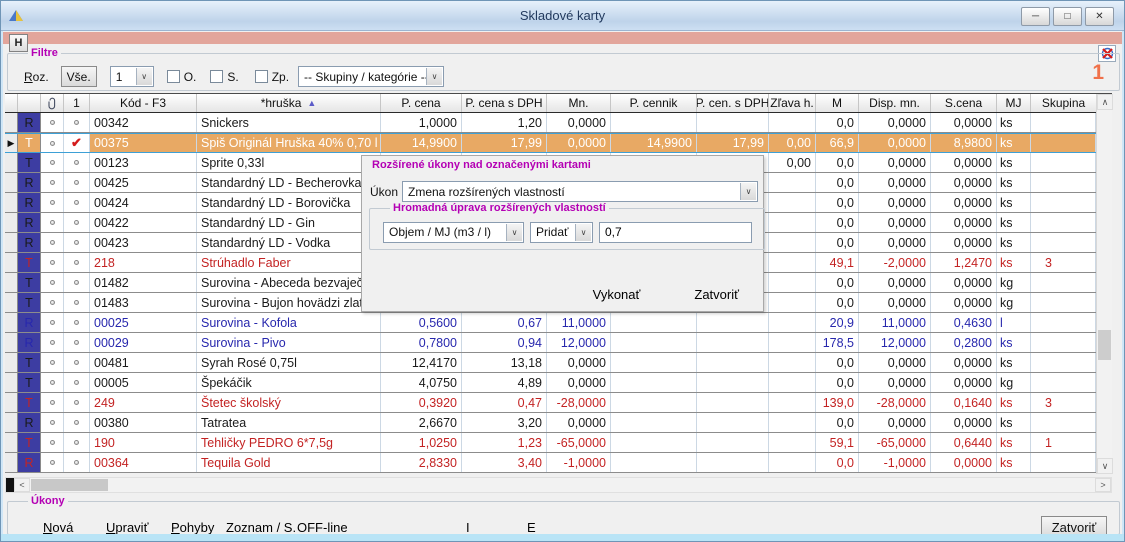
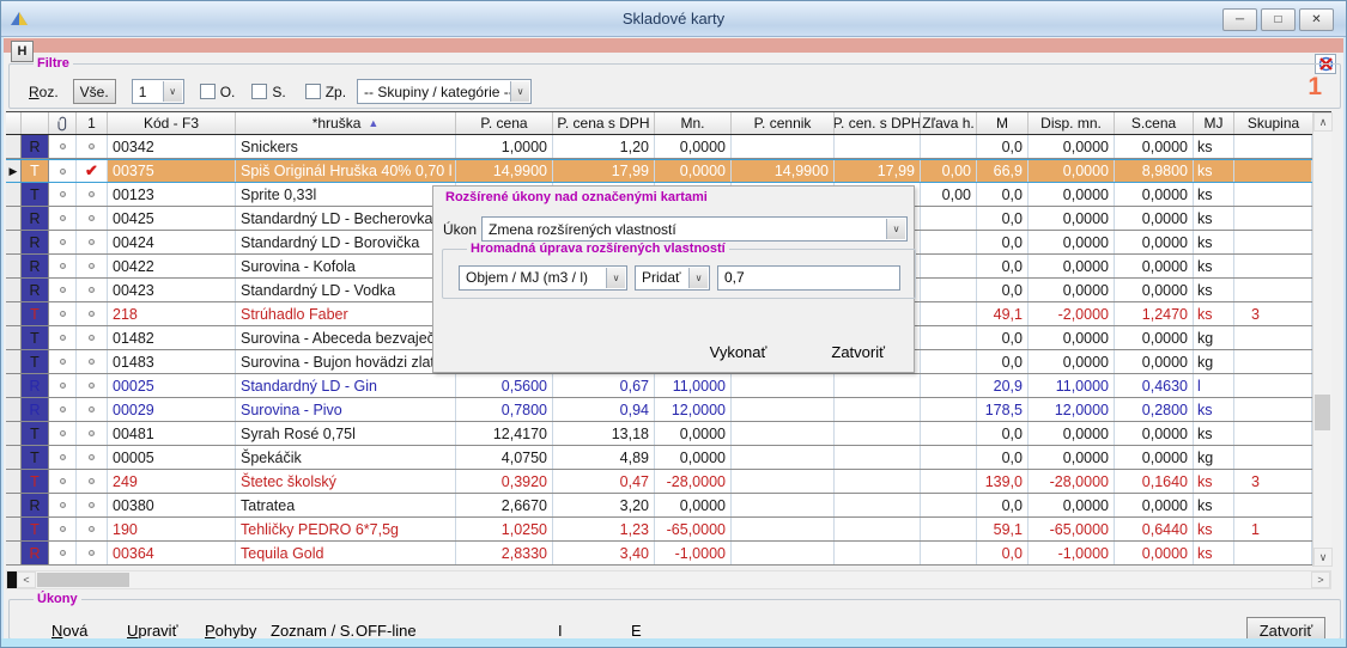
  Skladové karty
  ─
  □
  ✕
  H
  Filtre
  Roz.
  Vše.
  1
  ∨
  O.
  S.
  Zp.
  -- Skupiny / kategórie -
  ∨
  1
  1
  Kód - F3
  *hruška
  ▲
  P. cena
  P. cena s DPH
  Mn.
  P. cennik
  P. cen. s DPH
  Zľava h.
  M
  Disp. mn.
  S.cena
  MJ
  Skupina
  R
  00342
  Snickers
  1,0000
  1,20
  0,0000
  0,0
  0,0000
  0,0000
  ks
  ▶
  T
  ✔
  00375
  Spiš Originál Hruška 40% 0,70 l
  14,9900
  17,99
  0,0000
  14,9900
  17,99
  0,00
  66,9
  0,0000
  8,9800
  ks
  T
  00123
  Sprite 0,33l
  0,00
  0,0
  0,0000
  0,0000
  ks
  R
  00425
  Standardný LD - Becherovka
  0,0
  0,0000
  0,0000
  ks
  R
  00424
  Standardný LD - Borovička
  0,0
  0,0000
  0,0000
  ks
  R
  00422
- Standardný LD - Gin
+ Surovina - Kofola
  0,0
  0,0000
  0,0000
  ks
  R
  00423
  Standardný LD - Vodka
  0,0
  0,0000
  0,0000
  ks
  T
  218
  Strúhadlo Faber
  49,1
  -2,0000
  1,2470
  ks
  3
  T
  01482
  Surovina - Abeceda bezvaječ
  0,0
  0,0000
  0,0000
  kg
  T
  01483
  Surovina - Bujon hovädzi zla
  0,0
  0,0000
  0,0000
  kg
  00025
- Surovina - Kofola
+ Standardný LD - Gin
  0,5600
  0,67
  11,0000
  20,9
  11,0000
  0,4630
  l
  00029
  Surovina - Pivo
  0,7800
  0,94
  12,0000
  178,5
  12,0000
  0,2800
  ks
  T
  00481
  Syrah Rosé 0,75l
  12,4170
  13,18
  0,0000
  0,0
  0,0000
  0,0000
  ks
  T
  00005
  Špekáčik
  4,0750
  4,89
  0,0000
  0,0
  0,0000
  0,0000
  kg
  T
  249
  Štetec školský
  0,3920
  0,47
  -28,0000
  139,0
  -28,0000
  0,1640
  ks
  3
  R
  00380
  Tatratea
  2,6670
  3,20
  0,0000
  0,0
  0,0000
  0,0000
  ks
  T
  190
  Tehličky PEDRO 6*7,5g
  1,0250
  1,23
  -65,0000
  59,1
  -65,0000
  0,6440
  ks
  1
  R
  00364
  Tequila Gold
  2,8330
  3,40
  -1,0000
  0,0
  -1,0000
  0,0000
  ks
  ∧
  ∨
  <
  >
  Úkony
  Nová
  Upraviť
  Pohyby
  Zoznam / S.
  OFF-line
  I
  E
  Zatvoriť
  Rozšírené úkony nad označenými kartami
  Úkon
  Zmena rozšírených vlastností
  ∨
  Hromadná úprava rozšírených vlastností
  Objem / MJ (m3 / l)
  ∨
  Pridať
  ∨
  0,7
  Vykonať
  Zatvoriť
